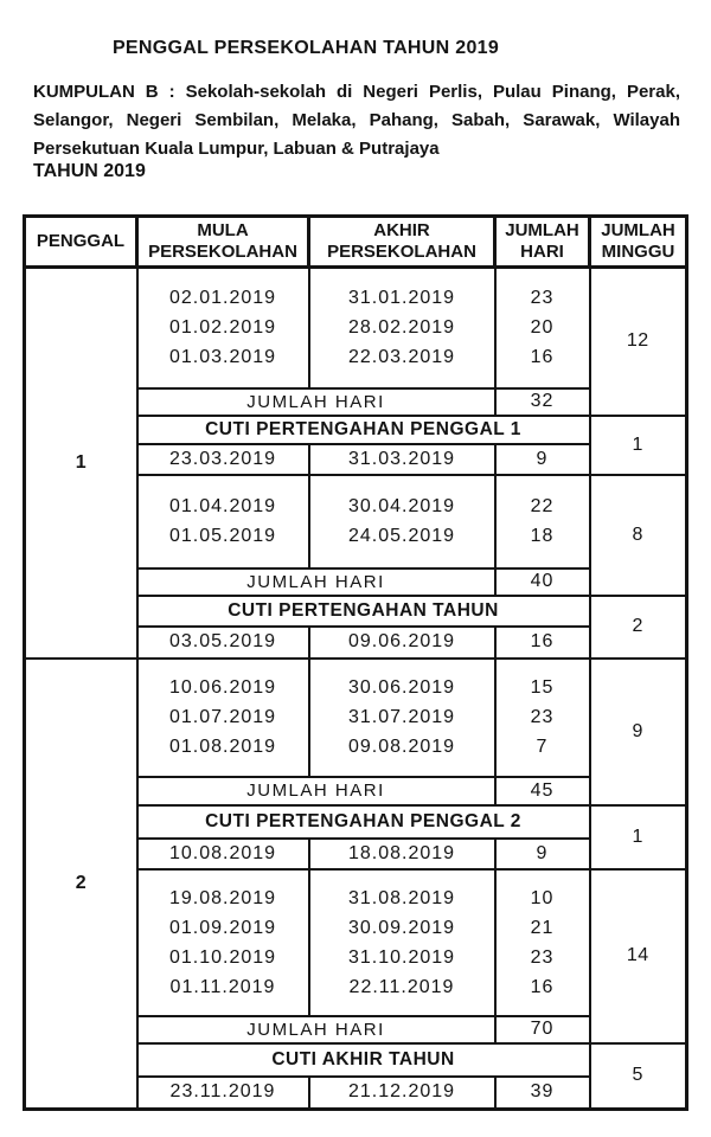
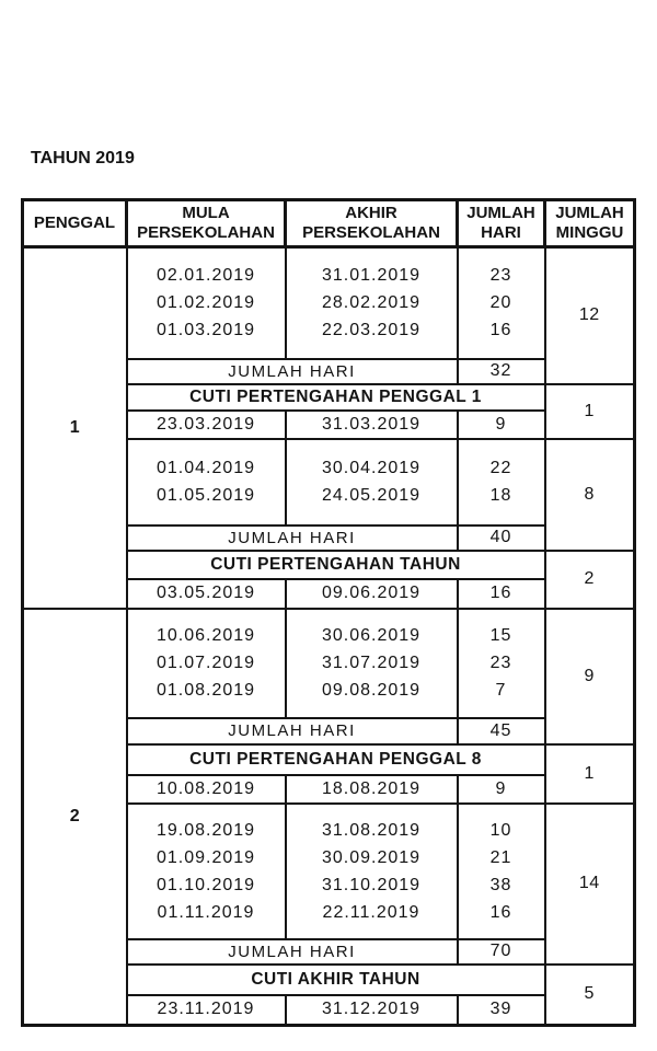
- PENGGAL PERSEKOLAHAN TAHUN 2019
- KUMPULAN B : Sekolah-sekolah di Negeri Perlis, Pulau Pinang, Perak, Selangor, Negeri Sembilan, Melaka, Pahang, Sabah, Sarawak, Wilayah Persekutuan Kuala Lumpur, Labuan & Putrajaya
  TAHUN 2019
  PENGGAL	MULA PERSEKOLAHAN	AKHIR PERSEKOLAHAN	JUMLAH HARI	JUMLAH MINGGU
  1	02.01.2019 01.02.2019 01.03.2019	31.01.2019 28.02.2019 22.03.2019	23 20 16	12
  JUMLAH HARI	32
  CUTI PERTENGAHAN PENGGAL 1	1
  23.03.2019	31.03.2019	9
  01.04.2019 01.05.2019	30.04.2019 24.05.2019	22 18	8
  JUMLAH HARI	40
  CUTI PERTENGAHAN TAHUN	2
  03.05.2019	09.06.2019	16
  2	10.06.2019 01.07.2019 01.08.2019	30.06.2019 31.07.2019 09.08.2019	15 23 7	9
  JUMLAH HARI	45
- CUTI PERTENGAHAN PENGGAL 2	1
+ CUTI PERTENGAHAN PENGGAL 8	1
  10.08.2019	18.08.2019	9
- 19.08.2019 01.09.2019 01.10.2019 01.11.2019	31.08.2019 30.09.2019 31.10.2019 22.11.2019	10 21 23 16	14
+ 19.08.2019 01.09.2019 01.10.2019 01.11.2019	31.08.2019 30.09.2019 31.10.2019 22.11.2019	10 21 38 16	14
  JUMLAH HARI	70
  CUTI AKHIR TAHUN	5
- 23.11.2019	21.12.2019	39
+ 23.11.2019	31.12.2019	39
